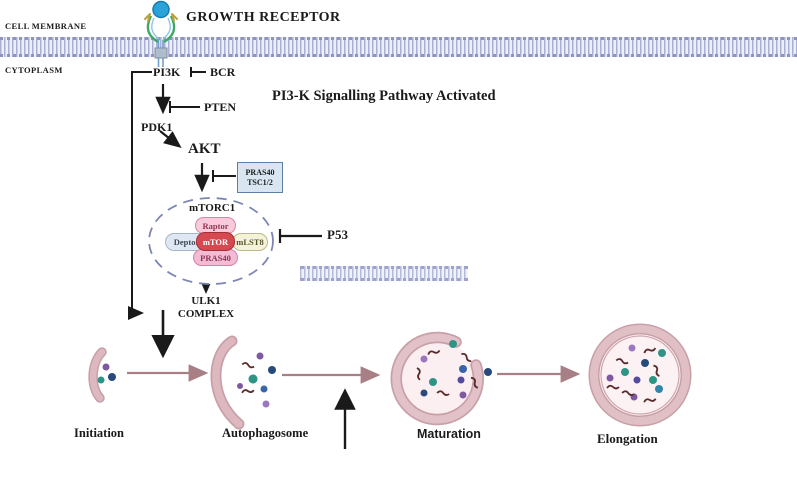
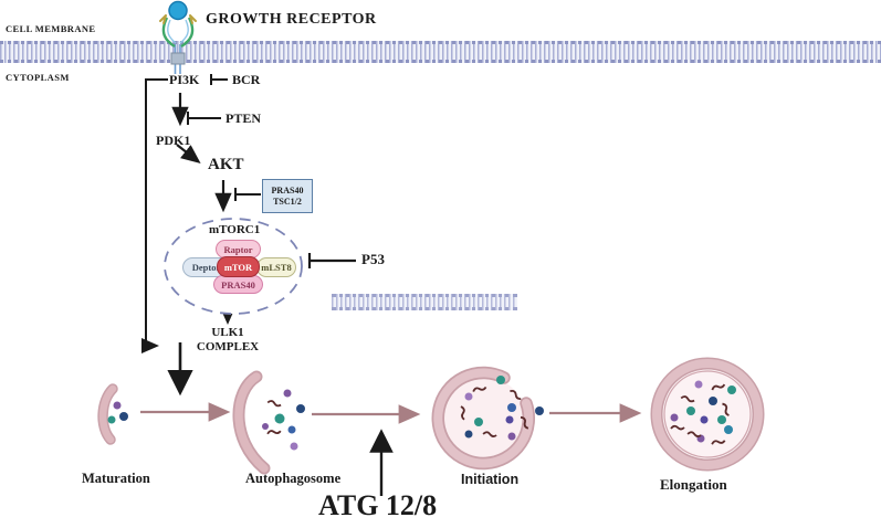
  CELL MEMBRANE
  CYTOPLASM
  GROWTH RECEPTOR
- PI3-K Signalling Pathway Activated
  PI3K
  BCR
  PTEN
  PDK1
  AKT
  P53
  PRAS40
  TSC1/2
  mTORC1
  Raptor
  Depto
  mTOR
  mLST8
  PRAS40
  ULK1
  COMPLEX
- Initiation
+ Maturation
  Autophagosome
- Maturation
+ Initiation
  Elongation
+ ATG 12/8
